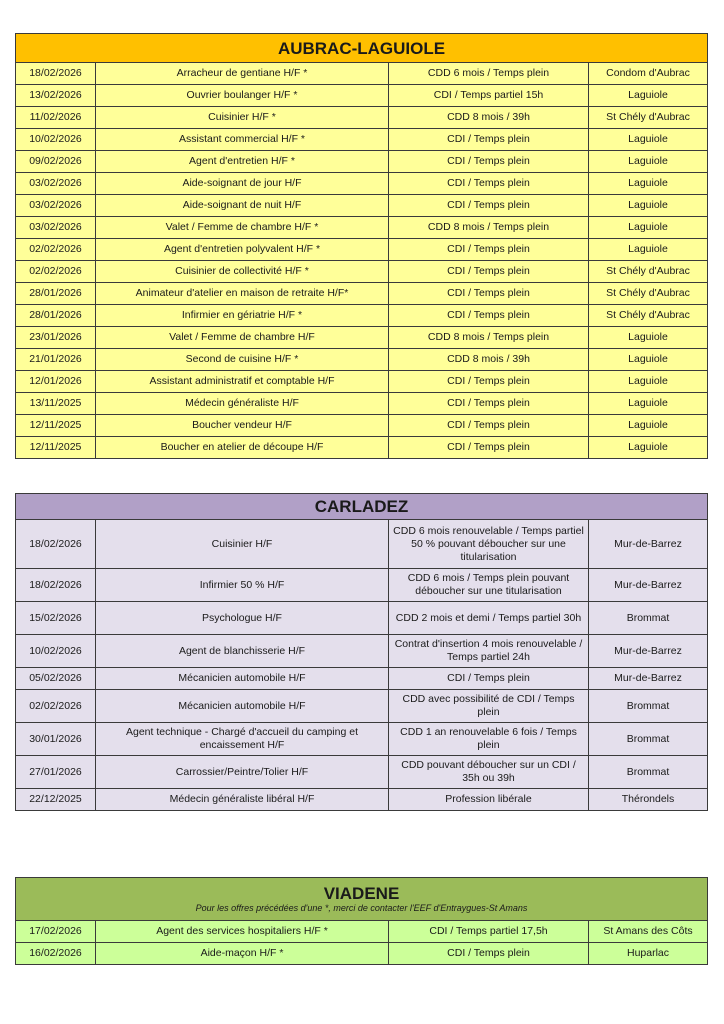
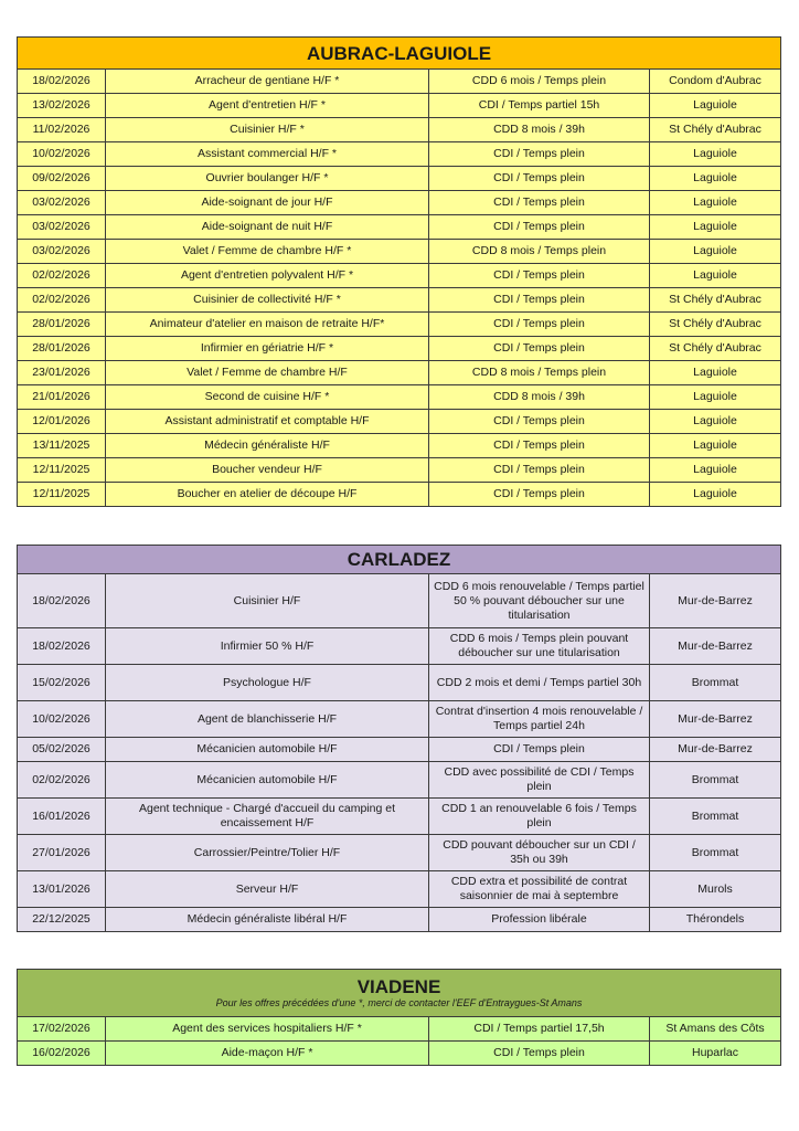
  AUBRAC-LAGUIOLE
  18/02/2026	Arracheur de gentiane H/F *	CDD 6 mois / Temps plein	Condom d'Aubrac
- 13/02/2026	Ouvrier boulanger H/F *	CDI / Temps partiel 15h	Laguiole
+ 13/02/2026	Agent d'entretien H/F *	CDI / Temps partiel 15h	Laguiole
  11/02/2026	Cuisinier H/F *	CDD 8 mois / 39h	St Chély d'Aubrac
  10/02/2026	Assistant commercial H/F *	CDI / Temps plein	Laguiole
- 09/02/2026	Agent d'entretien H/F *	CDI / Temps plein	Laguiole
+ 09/02/2026	Ouvrier boulanger H/F *	CDI / Temps plein	Laguiole
  03/02/2026	Aide-soignant de jour H/F	CDI / Temps plein	Laguiole
  03/02/2026	Aide-soignant de nuit H/F	CDI / Temps plein	Laguiole
  03/02/2026	Valet / Femme de chambre H/F *	CDD 8 mois / Temps plein	Laguiole
  02/02/2026	Agent d'entretien polyvalent H/F *	CDI / Temps plein	Laguiole
  02/02/2026	Cuisinier de collectivité H/F *	CDI / Temps plein	St Chély d'Aubrac
  28/01/2026	Animateur d'atelier en maison de retraite H/F*	CDI / Temps plein	St Chély d'Aubrac
  28/01/2026	Infirmier en gériatrie H/F *	CDI / Temps plein	St Chély d'Aubrac
  23/01/2026	Valet / Femme de chambre H/F	CDD 8 mois / Temps plein	Laguiole
  21/01/2026	Second de cuisine H/F *	CDD 8 mois / 39h	Laguiole
  12/01/2026	Assistant administratif et comptable H/F	CDI / Temps plein	Laguiole
  13/11/2025	Médecin généraliste H/F	CDI / Temps plein	Laguiole
  12/11/2025	Boucher vendeur H/F	CDI / Temps plein	Laguiole
  12/11/2025	Boucher en atelier de découpe H/F	CDI / Temps plein	Laguiole
  CARLADEZ
  18/02/2026	Cuisinier H/F	CDD 6 mois renouvelable / Temps partiel 50 % pouvant déboucher sur une titularisation	Mur-de-Barrez
  18/02/2026	Infirmier 50 % H/F	CDD 6 mois / Temps plein pouvant déboucher sur une titularisation	Mur-de-Barrez
  15/02/2026	Psychologue H/F	CDD 2 mois et demi / Temps partiel 30h	Brommat
  10/02/2026	Agent de blanchisserie H/F	Contrat d'insertion 4 mois renouvelable / Temps partiel 24h	Mur-de-Barrez
  05/02/2026	Mécanicien automobile H/F	CDI / Temps plein	Mur-de-Barrez
  02/02/2026	Mécanicien automobile H/F	CDD avec possibilité de CDI / Temps plein	Brommat
- 30/01/2026	Agent technique - Chargé d'accueil du camping et encaissement H/F	CDD 1 an renouvelable 6 fois / Temps plein	Brommat
+ 16/01/2026	Agent technique - Chargé d'accueil du camping et encaissement H/F	CDD 1 an renouvelable 6 fois / Temps plein	Brommat
  27/01/2026	Carrossier/Peintre/Tolier H/F	CDD pouvant déboucher sur un CDI / 35h ou 39h	Brommat
+ 13/01/2026	Serveur H/F	CDD extra et possibilité de contrat saisonnier de mai à septembre	Murols
  22/12/2025	Médecin généraliste libéral H/F	Profession libérale	Thérondels
  VIADENE Pour les offres précédées d'une *, merci de contacter l'EEF d'Entraygues-St Amans
  17/02/2026	Agent des services hospitaliers H/F *	CDI / Temps partiel 17,5h	St Amans des Côts
  16/02/2026	Aide-maçon H/F *	CDI / Temps plein	Huparlac
